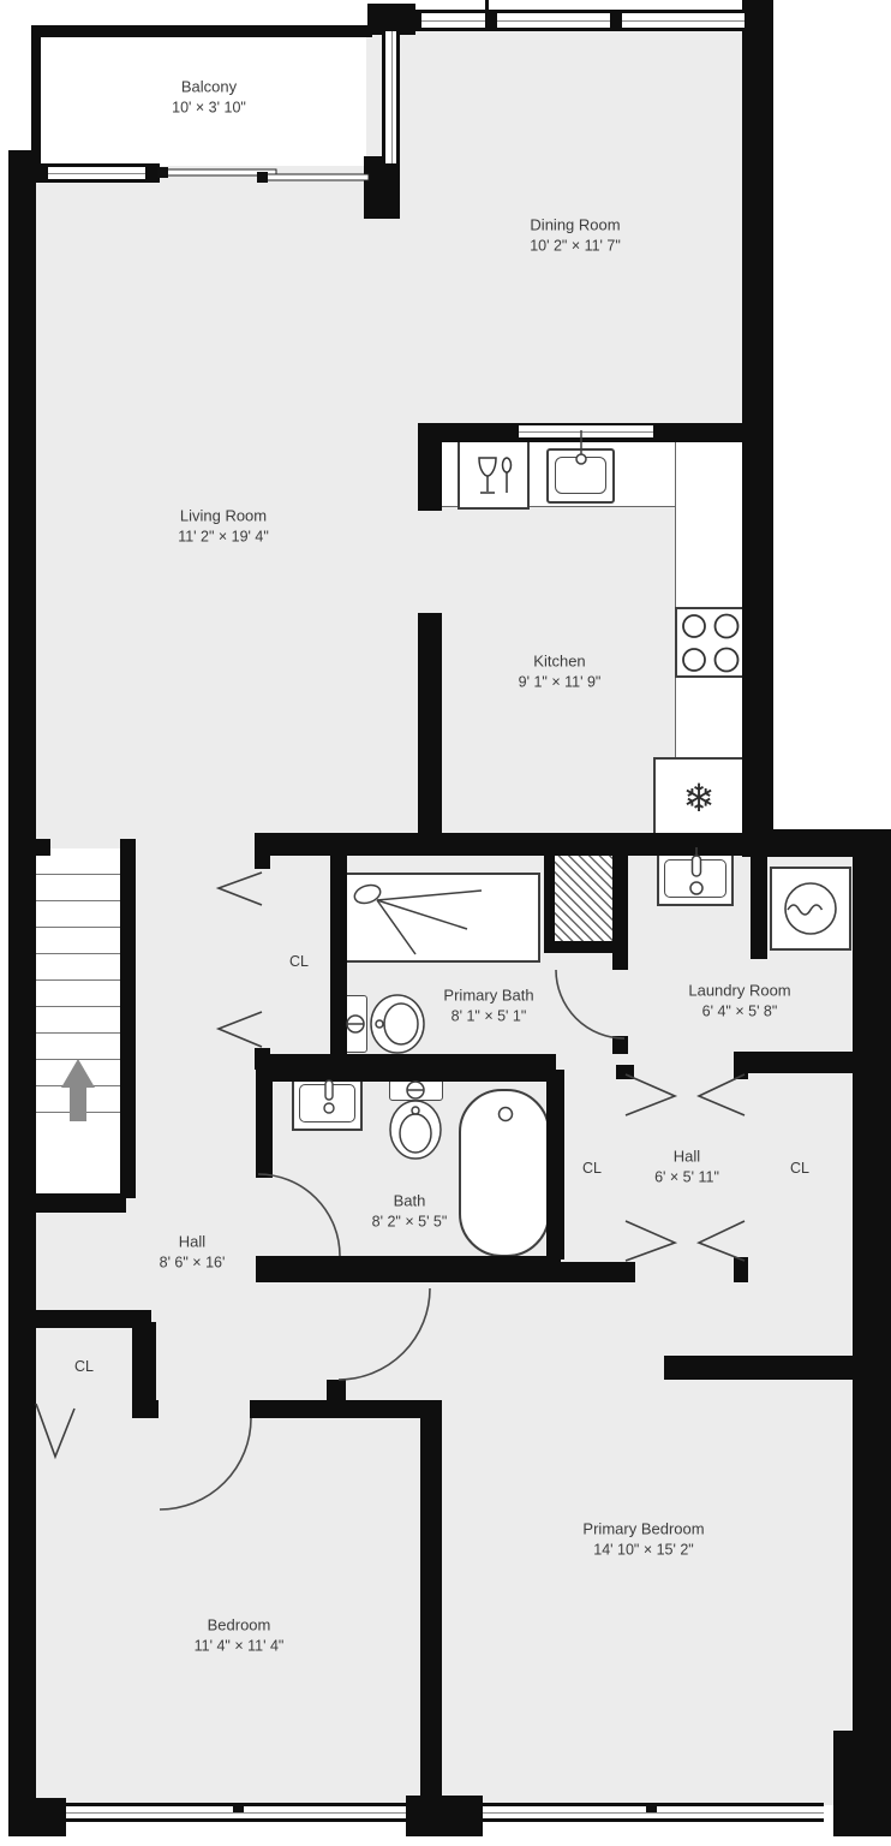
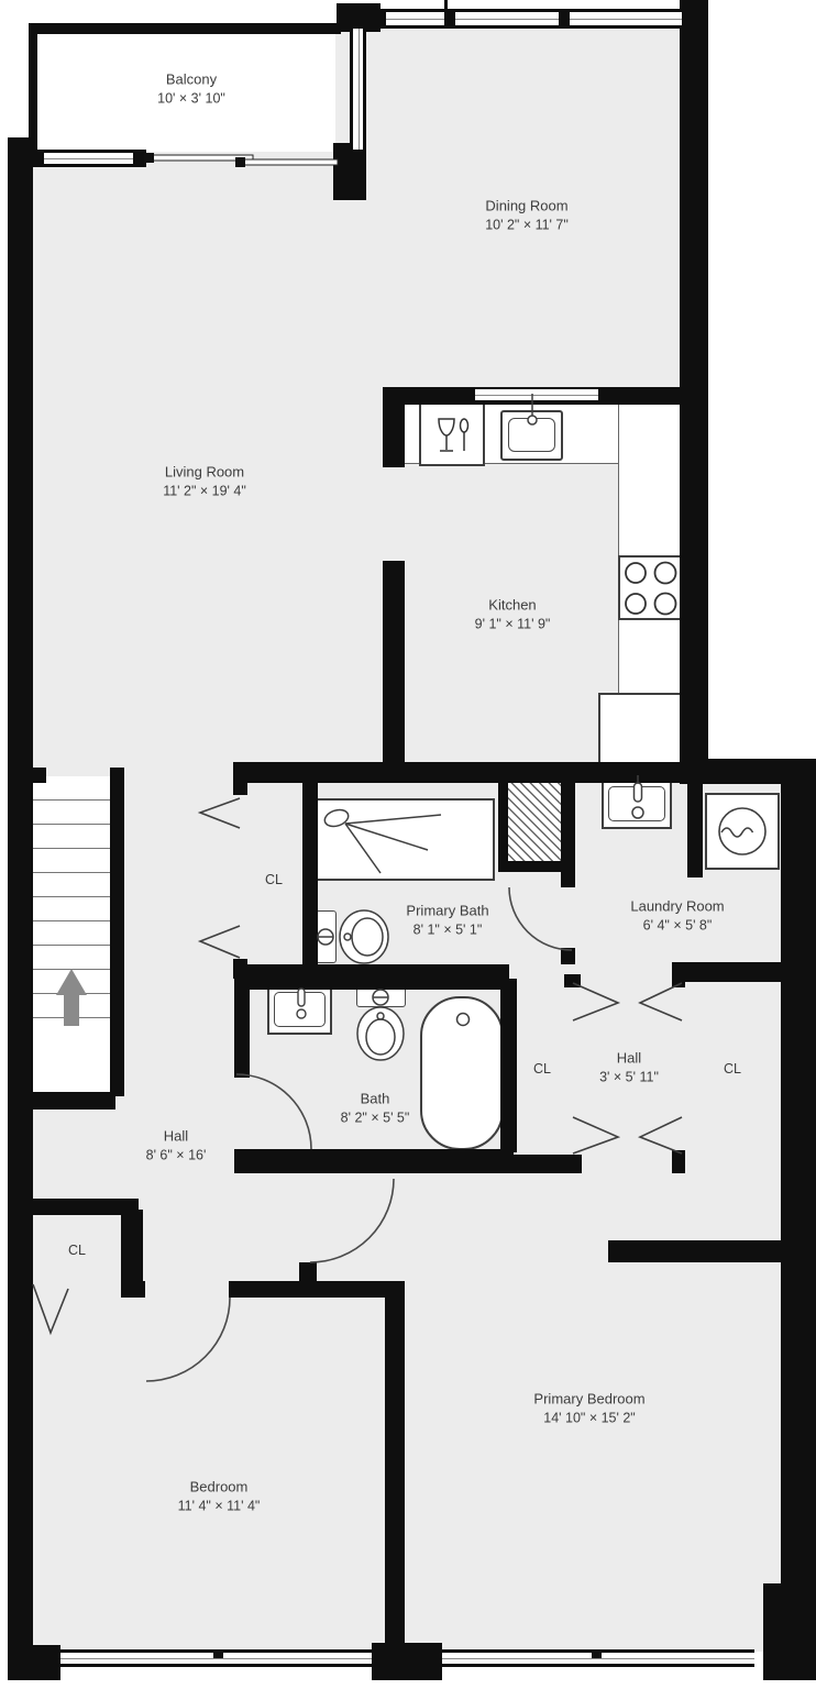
- ❄
  Balcony
  10' × 3' 10"
  Dining Room
  10' 2" × 11' 7"
  Living Room
  11' 2" × 19' 4"
  Kitchen
  9' 1" × 11' 9"
  Primary Bath
  8' 1" × 5' 1"
  Laundry Room
  6' 4" × 5' 8"
  Hall
- 6' × 5' 11"
+ 3' × 5' 11"
  Bath
  8' 2" × 5' 5"
  Hall
  8' 6" × 16'
  Bedroom
  11' 4" × 11' 4"
  Primary Bedroom
  14' 10" × 15' 2"
  CL
  CL
  CL
  CL
